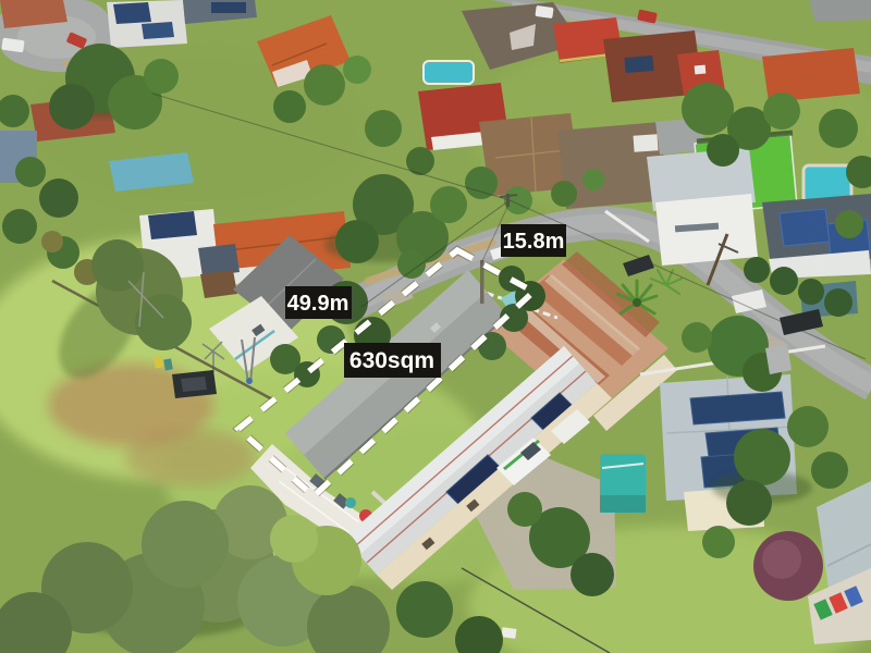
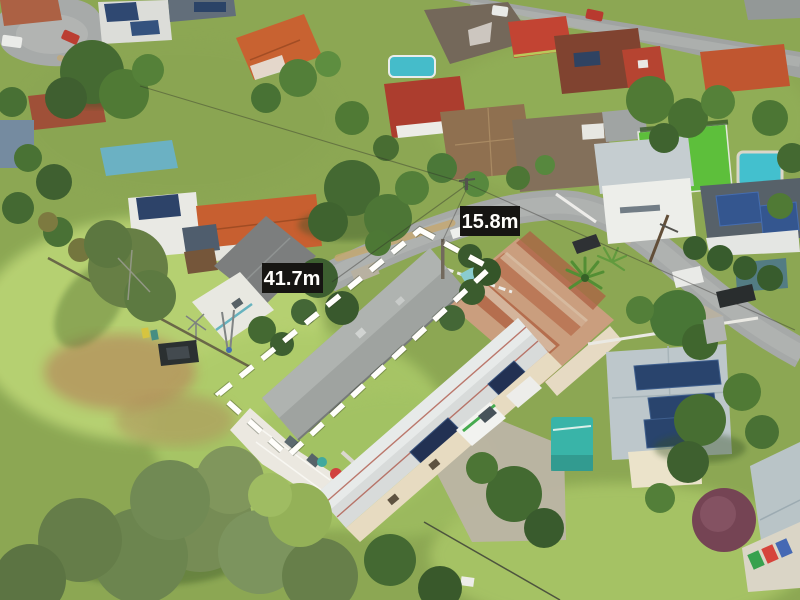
  15.8m
- 49.9m
+ 41.7m
- 630sqm
